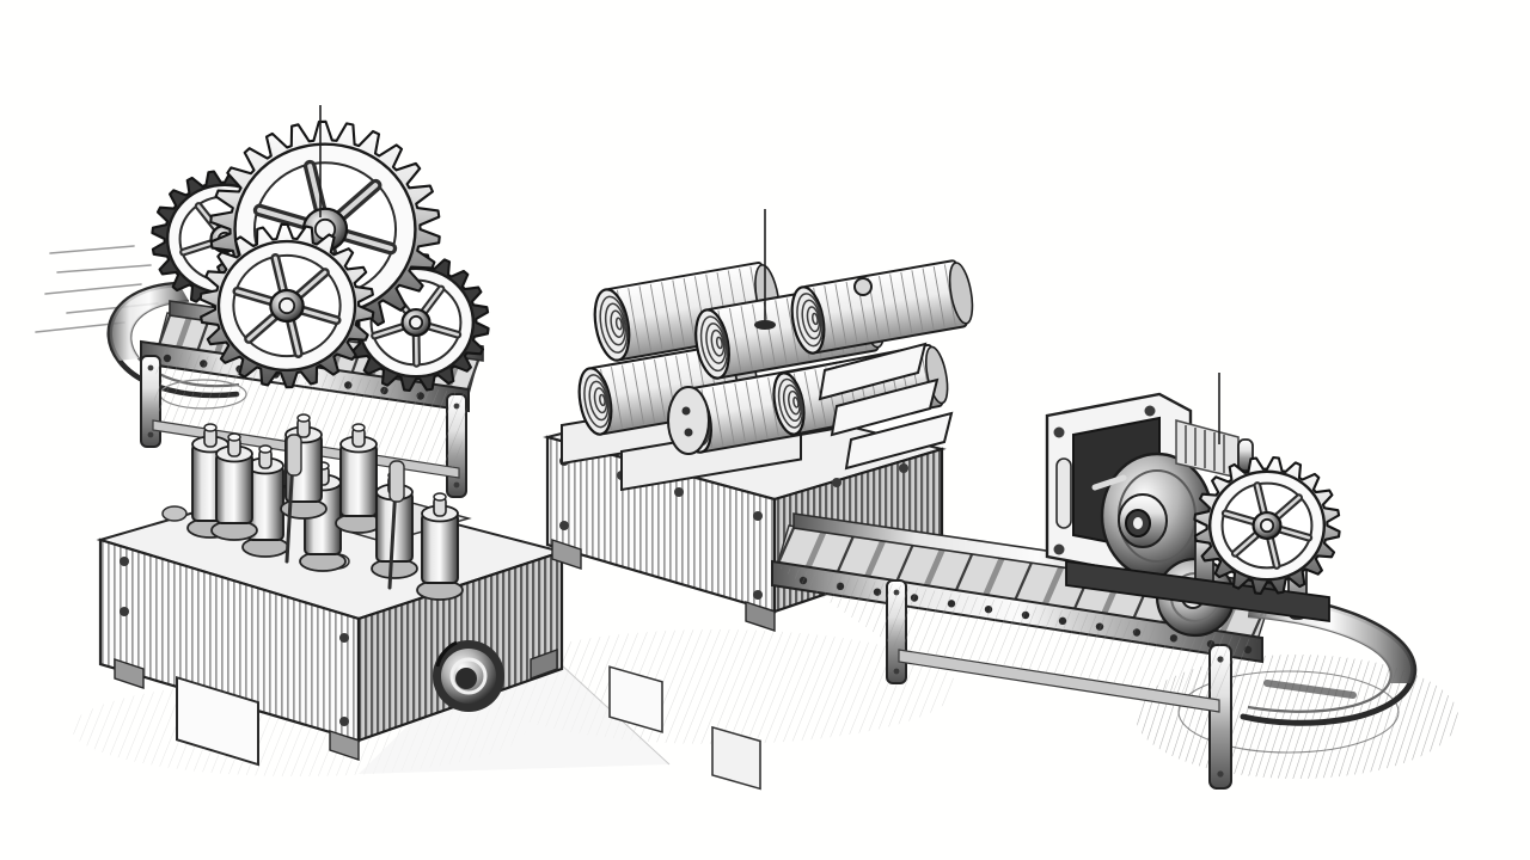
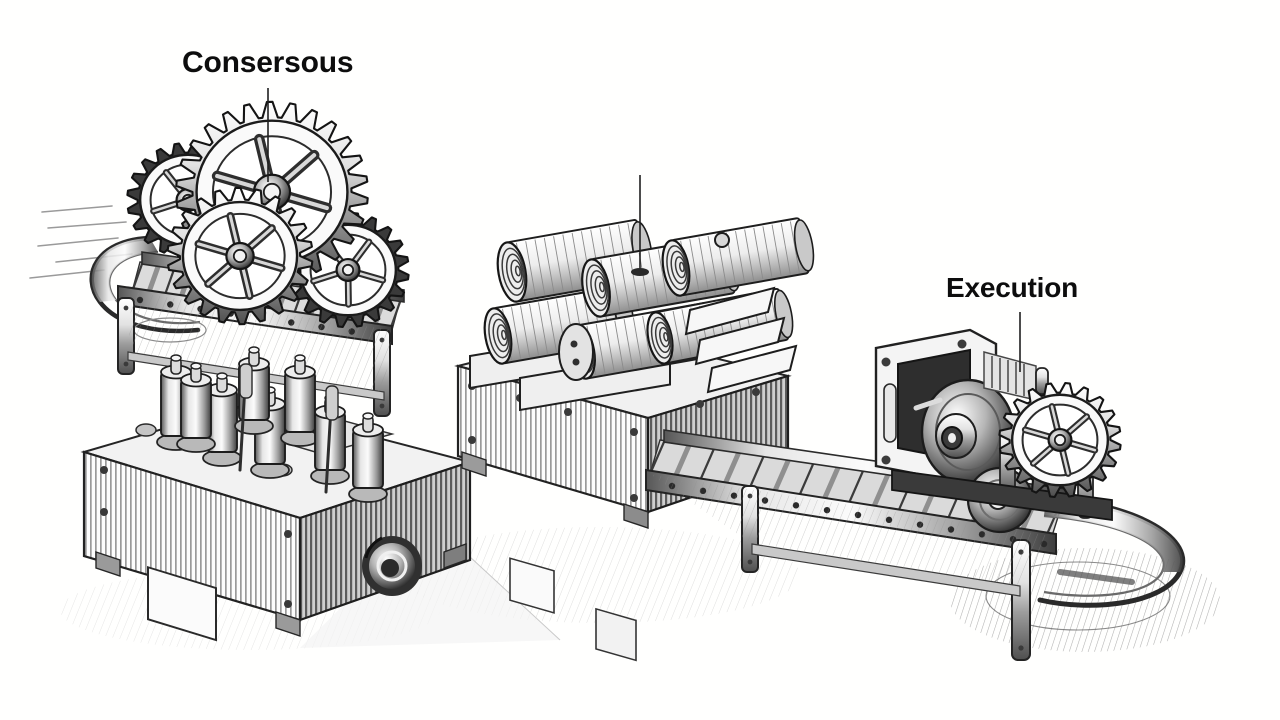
+ Consersous
+ Execution
